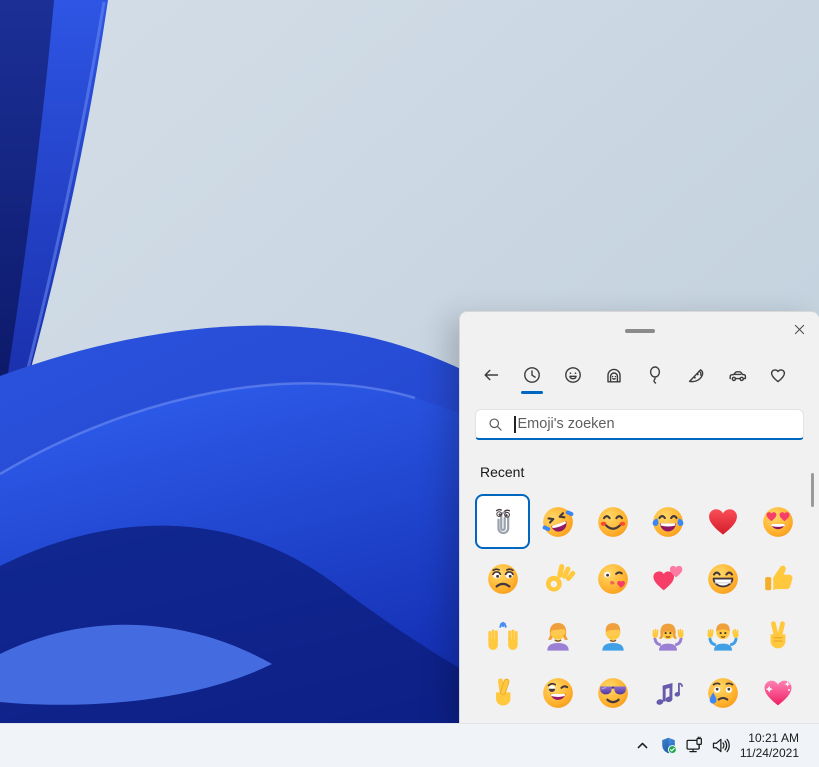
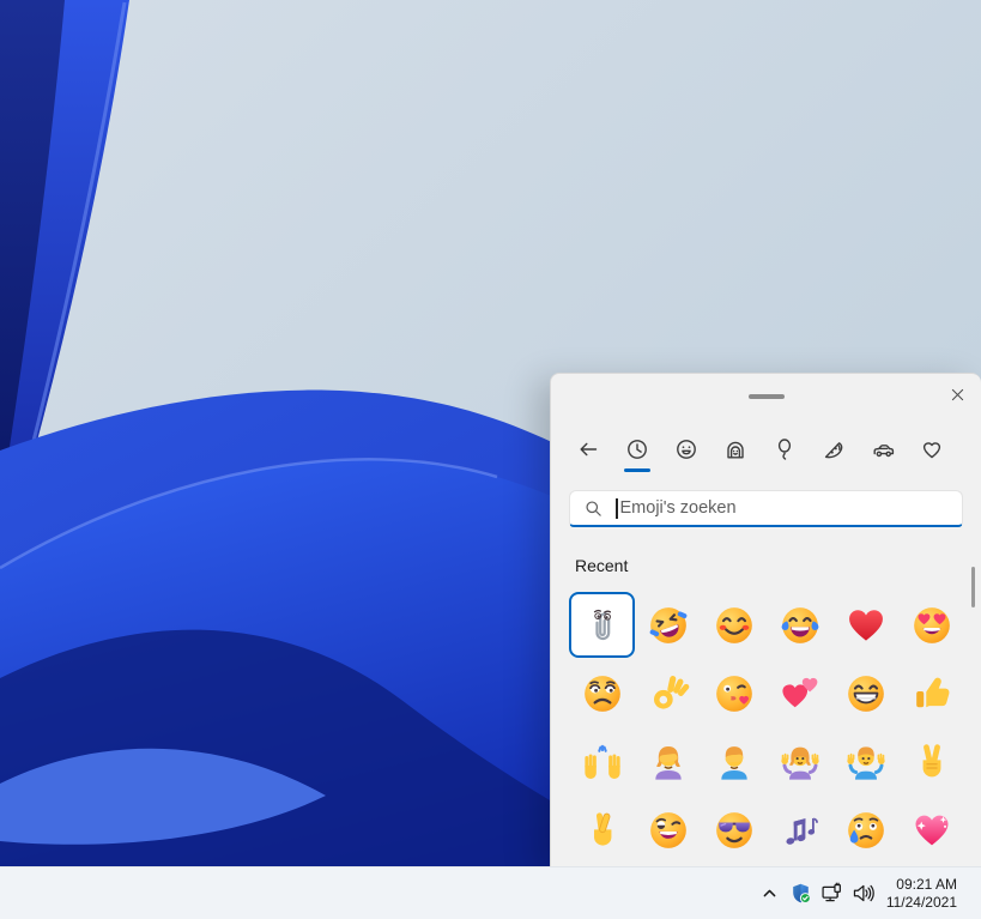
  Emoji's zoeken
  Recent
- 10:21 AM
+ 09:21 AM
  11/24/2021
